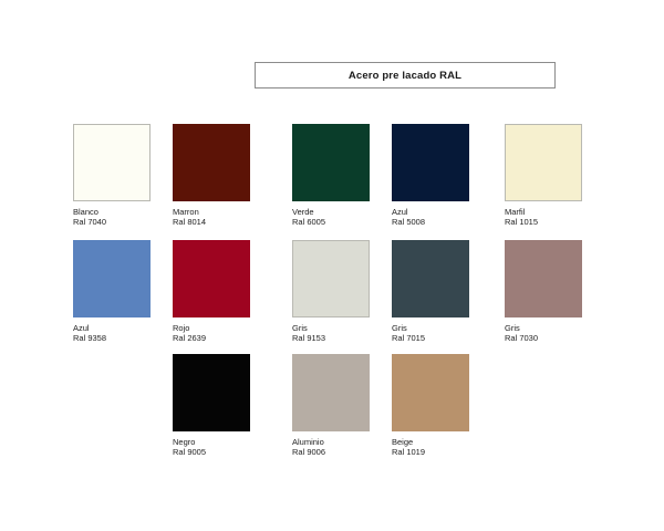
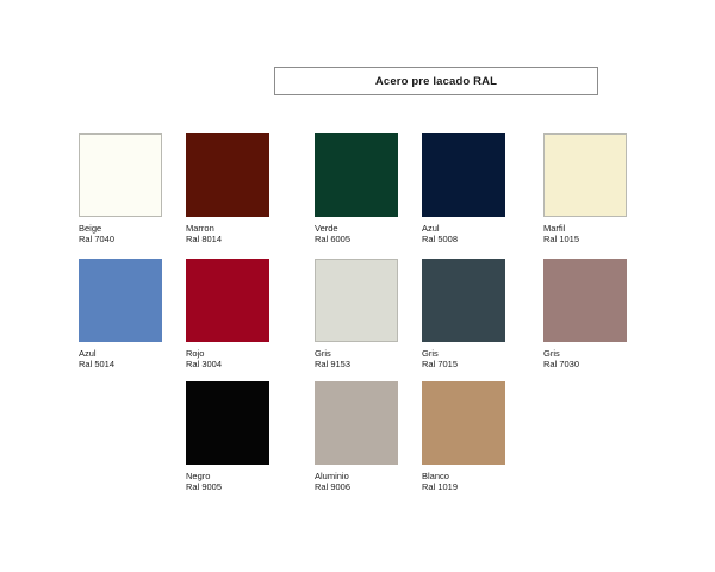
  Acero pre lacado RAL
- Blanco
+ Beige
  Ral 7040
  Marron
  Ral 8014
  Verde
  Ral 6005
  Azul
  Ral 5008
  Marfil
  Ral 1015
  Azul
- Ral 9358
+ Ral 5014
  Rojo
- Ral 2639
+ Ral 3004
  Gris
  Ral 9153
  Gris
  Ral 7015
  Gris
  Ral 7030
  Negro
  Ral 9005
  Aluminio
  Ral 9006
- Beige
+ Blanco
  Ral 1019
